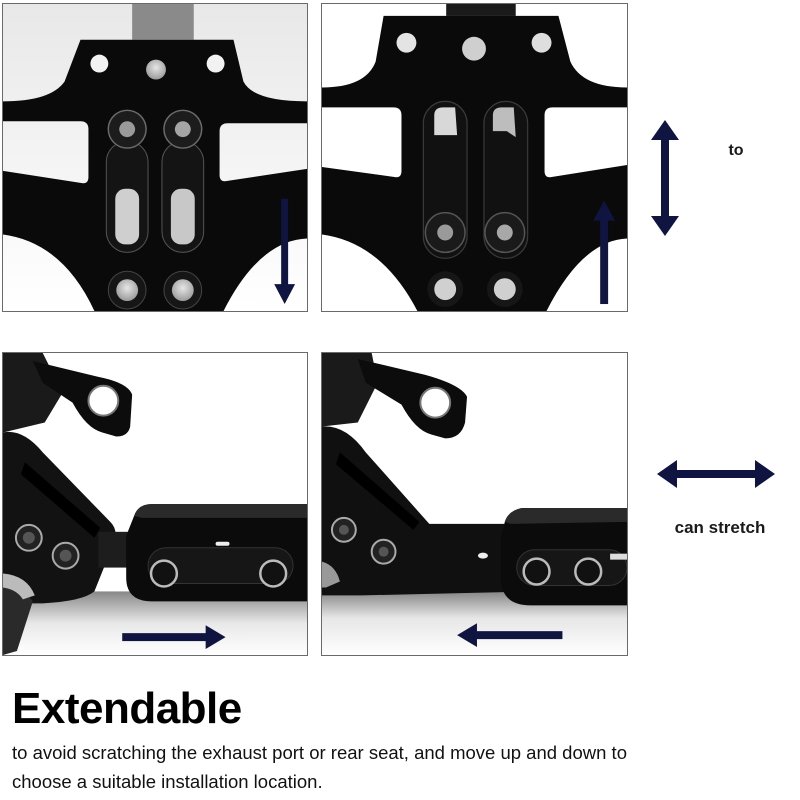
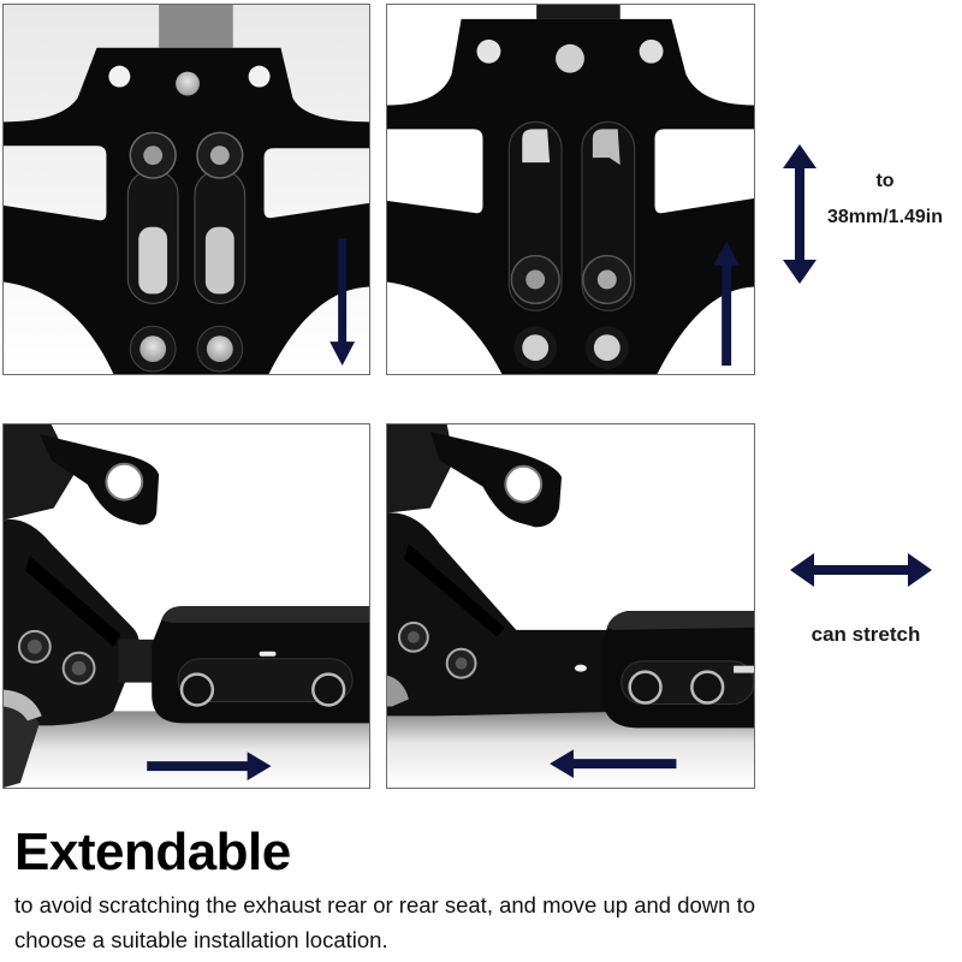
  to
+ 38mm/1.49in
  can stretch
  Extendable
- to avoid scratching the exhaust port or rear seat, and move up and down to choose a suitable installation location.
+ to avoid scratching the exhaust rear or rear seat, and move up and down to choose a suitable installation location.
